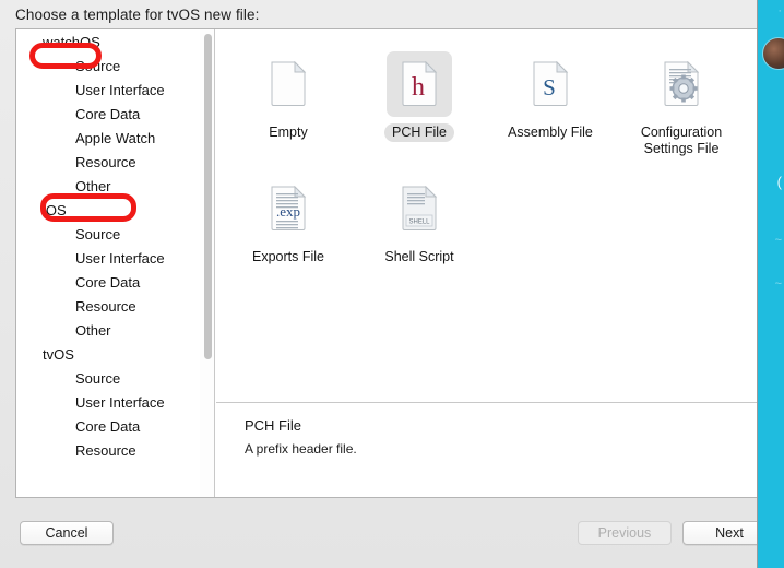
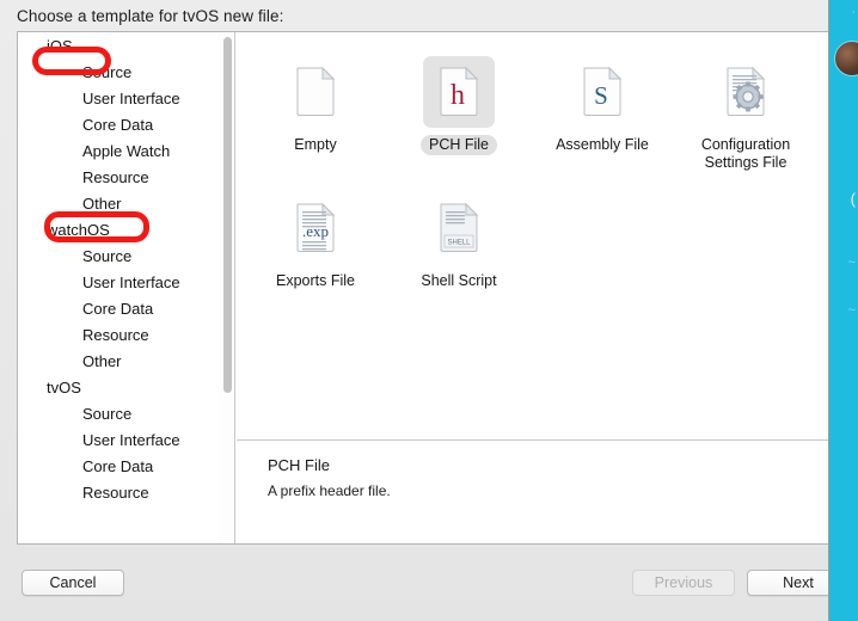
  ·
  (
  ~
  ~
  Choose a template for tvOS new file:
- watchOS
+ iOS
  Source
  User Interface
  Core Data
  Apple Watch
  Resource
  Other
- iOS
+ watchOS
  Source
  User Interface
  Core Data
  Resource
  Other
  tvOS
  Source
  User Interface
  Core Data
  Resource
  Empty
  h
  PCH File
  S
  Assembly File
  Configuration Settings File
  .exp
  Exports File
  Shell Script
  PCH File
  A prefix header file.
  Cancel
  Previous
  Next
